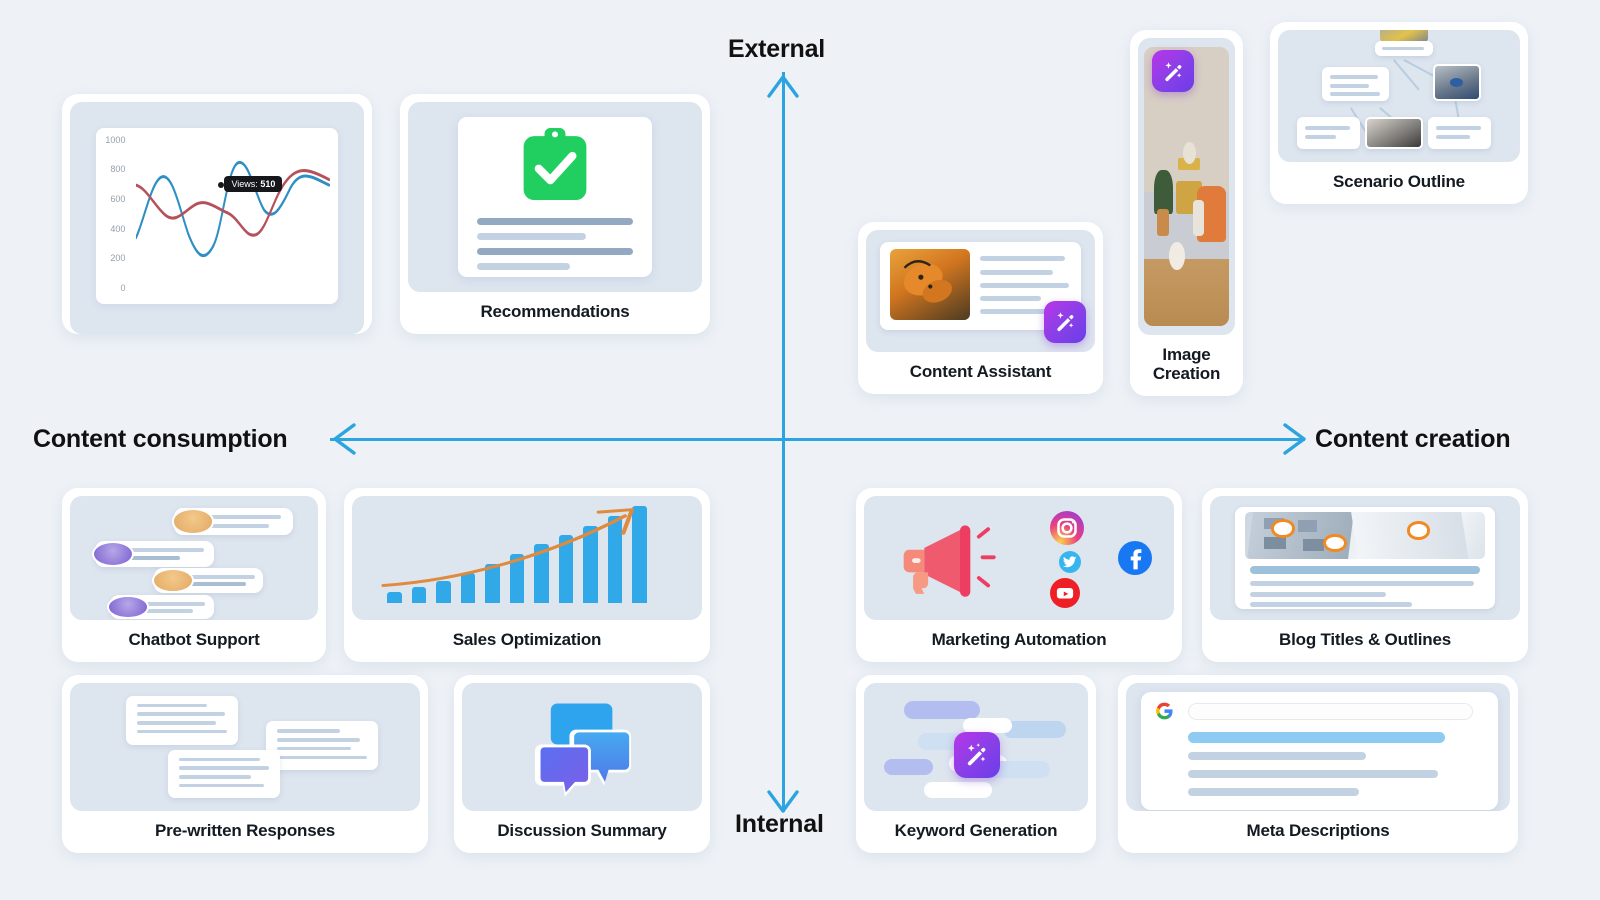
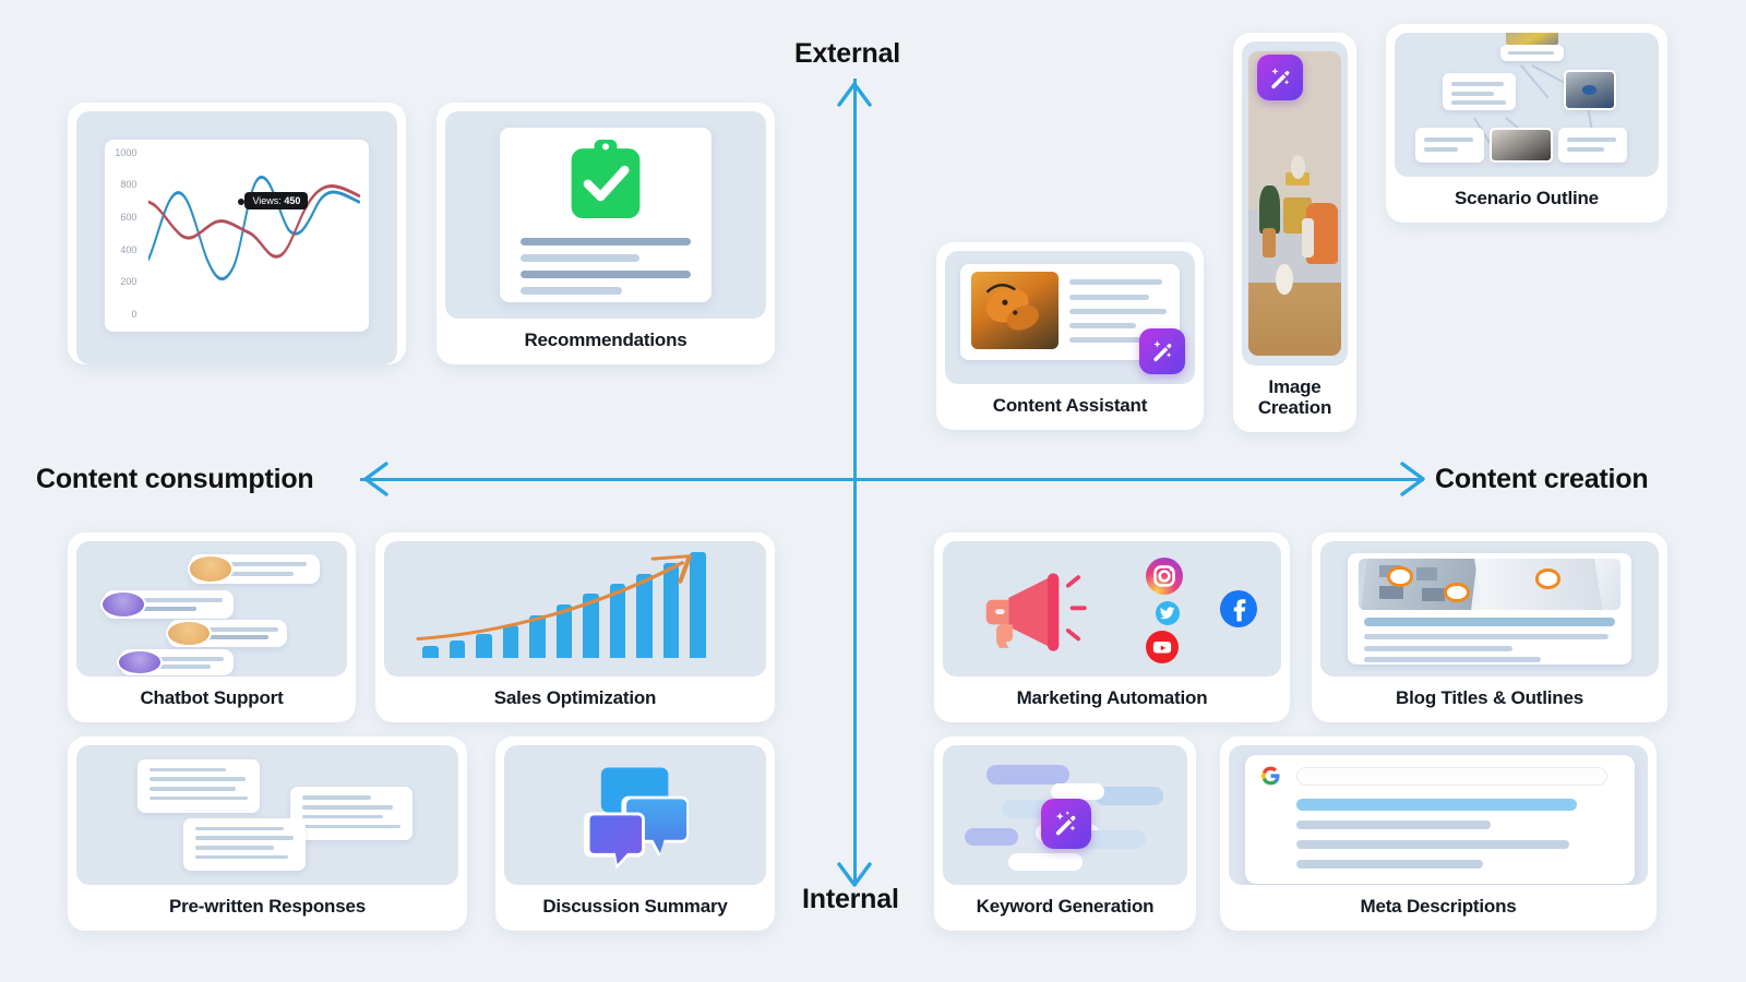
  External
  Internal
  Content consumption
  Content creation
  1000
  800
  600
  400
  200
  0
- Views: 510
+ Views: 450
  Recommendations
  Content Assistant
  Image Creation
  Scenario Outline
  Chatbot Support
  Sales Optimization
  Pre-written Responses
  Discussion Summary
  Marketing Automation
  Blog Titles & Outlines
  Keyword Generation
  Meta Descriptions
